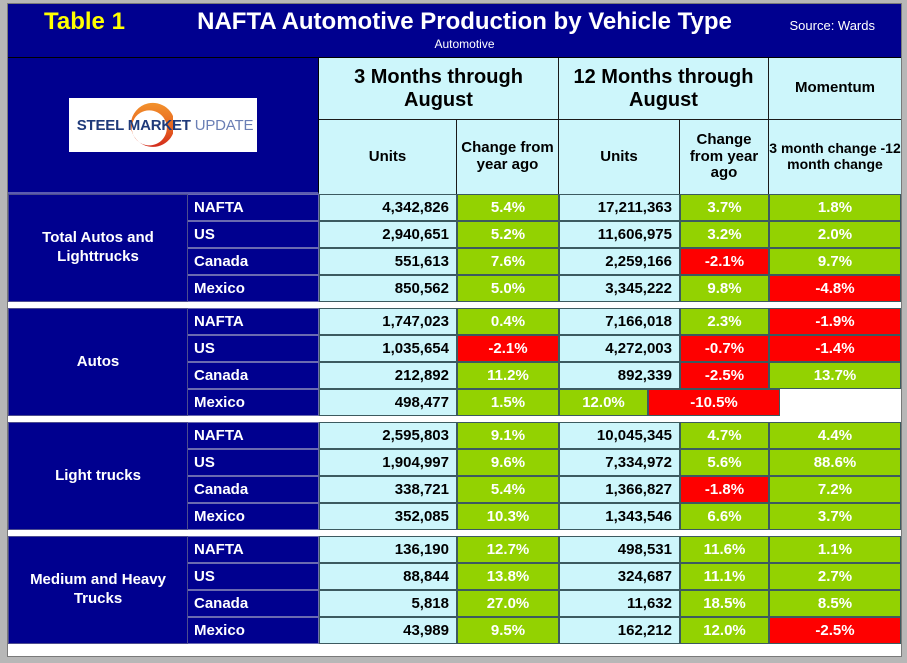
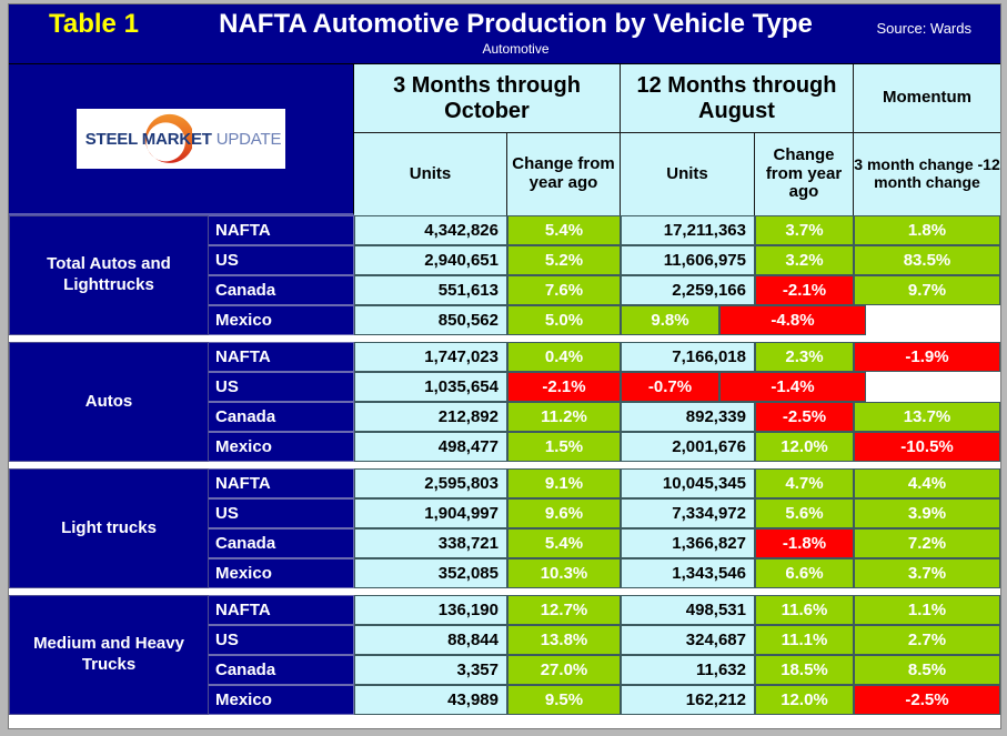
  Table 1
  NAFTA Automotive Production by Vehicle Type
  Source: Wards
  Automotive
  STEEL MARKET UPDATE
- 3 Months through August
+ 3 Months through October
  12 Months through August
  Momentum
  Units
  Change from year ago
  Units
  Change from year ago
  3 month change -12 month change
  Total Autos and Lighttrucks
  NAFTA
  4,342,826
  5.4%
  17,211,363
  3.7%
  1.8%
  US
  2,940,651
  5.2%
  11,606,975
  3.2%
- 2.0%
+ 83.5%
  Canada
  551,613
  7.6%
  2,259,166
  -2.1%
  9.7%
  Mexico
  850,562
  5.0%
- 3,345,222
  9.8%
  -4.8%
  Autos
  NAFTA
  1,747,023
  0.4%
  7,166,018
  2.3%
  -1.9%
  US
  1,035,654
  -2.1%
- 4,272,003
  -0.7%
  -1.4%
  Canada
  212,892
  11.2%
  892,339
  -2.5%
  13.7%
  Mexico
  498,477
  1.5%
+ 2,001,676
  12.0%
  -10.5%
  Light trucks
  NAFTA
  2,595,803
  9.1%
  10,045,345
  4.7%
  4.4%
  US
  1,904,997
  9.6%
  7,334,972
  5.6%
- 88.6%
+ 3.9%
  Canada
  338,721
  5.4%
  1,366,827
  -1.8%
  7.2%
  Mexico
  352,085
  10.3%
  1,343,546
  6.6%
  3.7%
  Medium and Heavy Trucks
  NAFTA
  136,190
  12.7%
  498,531
  11.6%
  1.1%
  US
  88,844
  13.8%
  324,687
  11.1%
  2.7%
  Canada
- 5,818
+ 3,357
  27.0%
  11,632
  18.5%
  8.5%
  Mexico
  43,989
  9.5%
  162,212
  12.0%
  -2.5%
